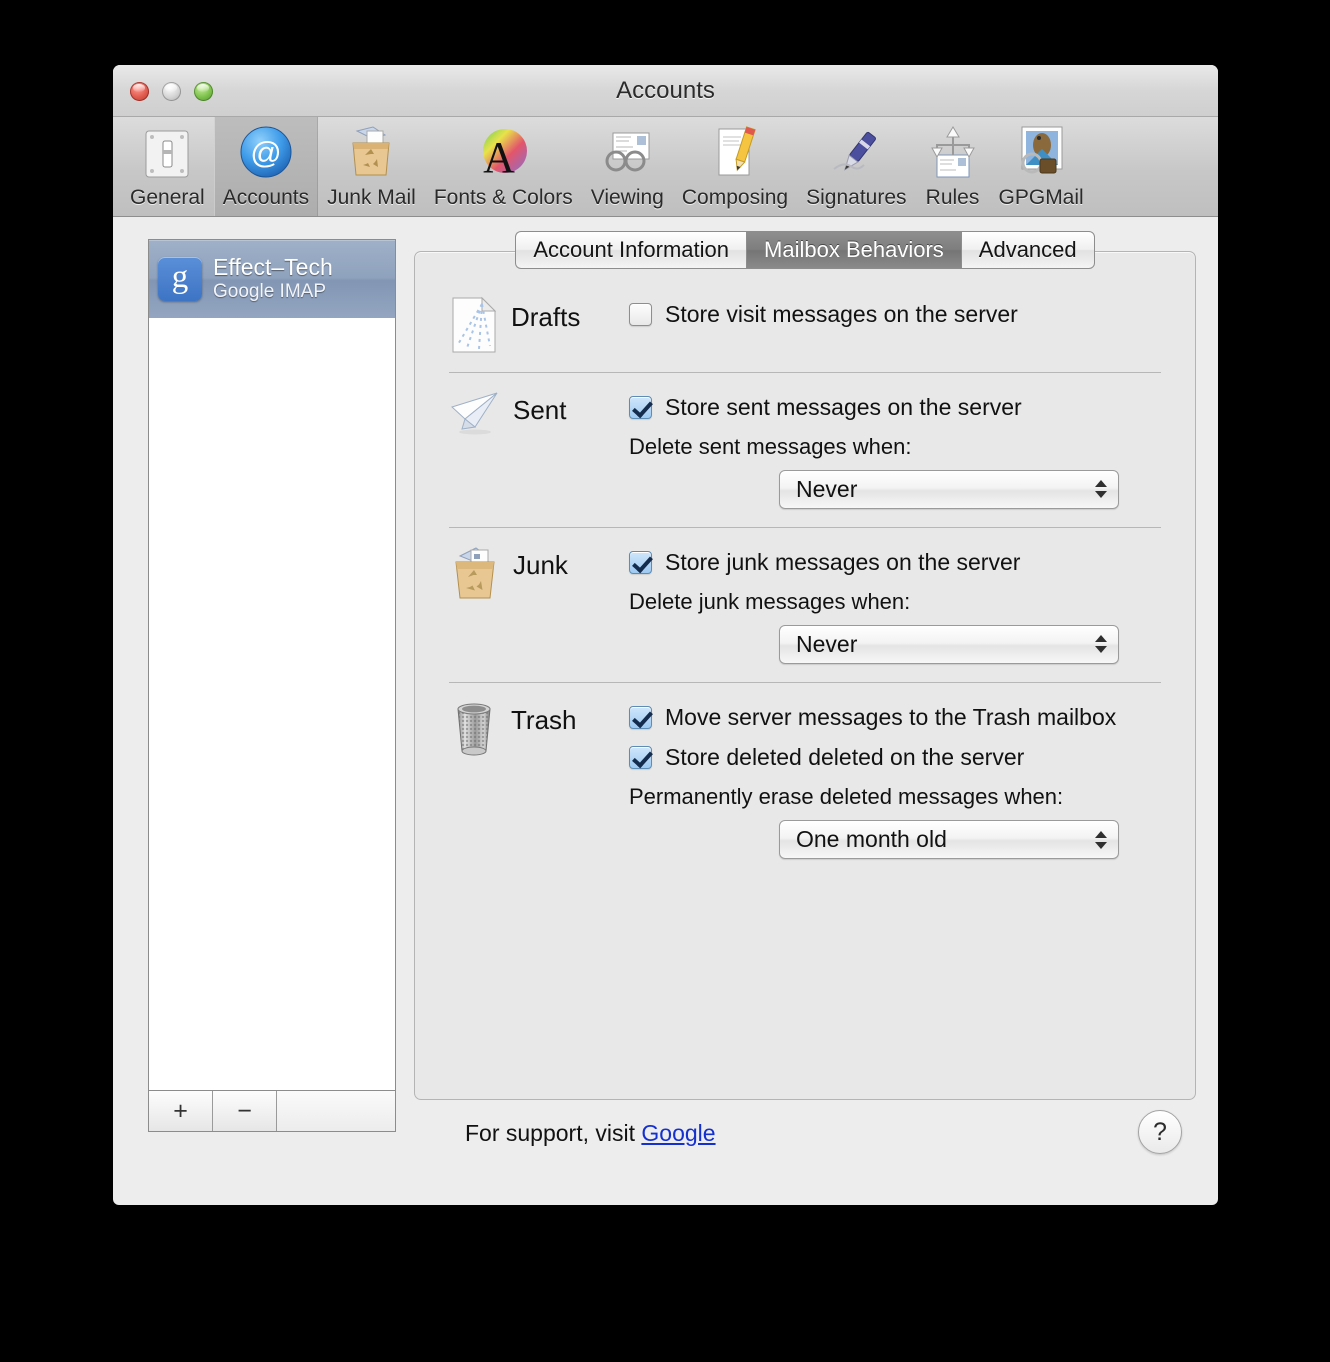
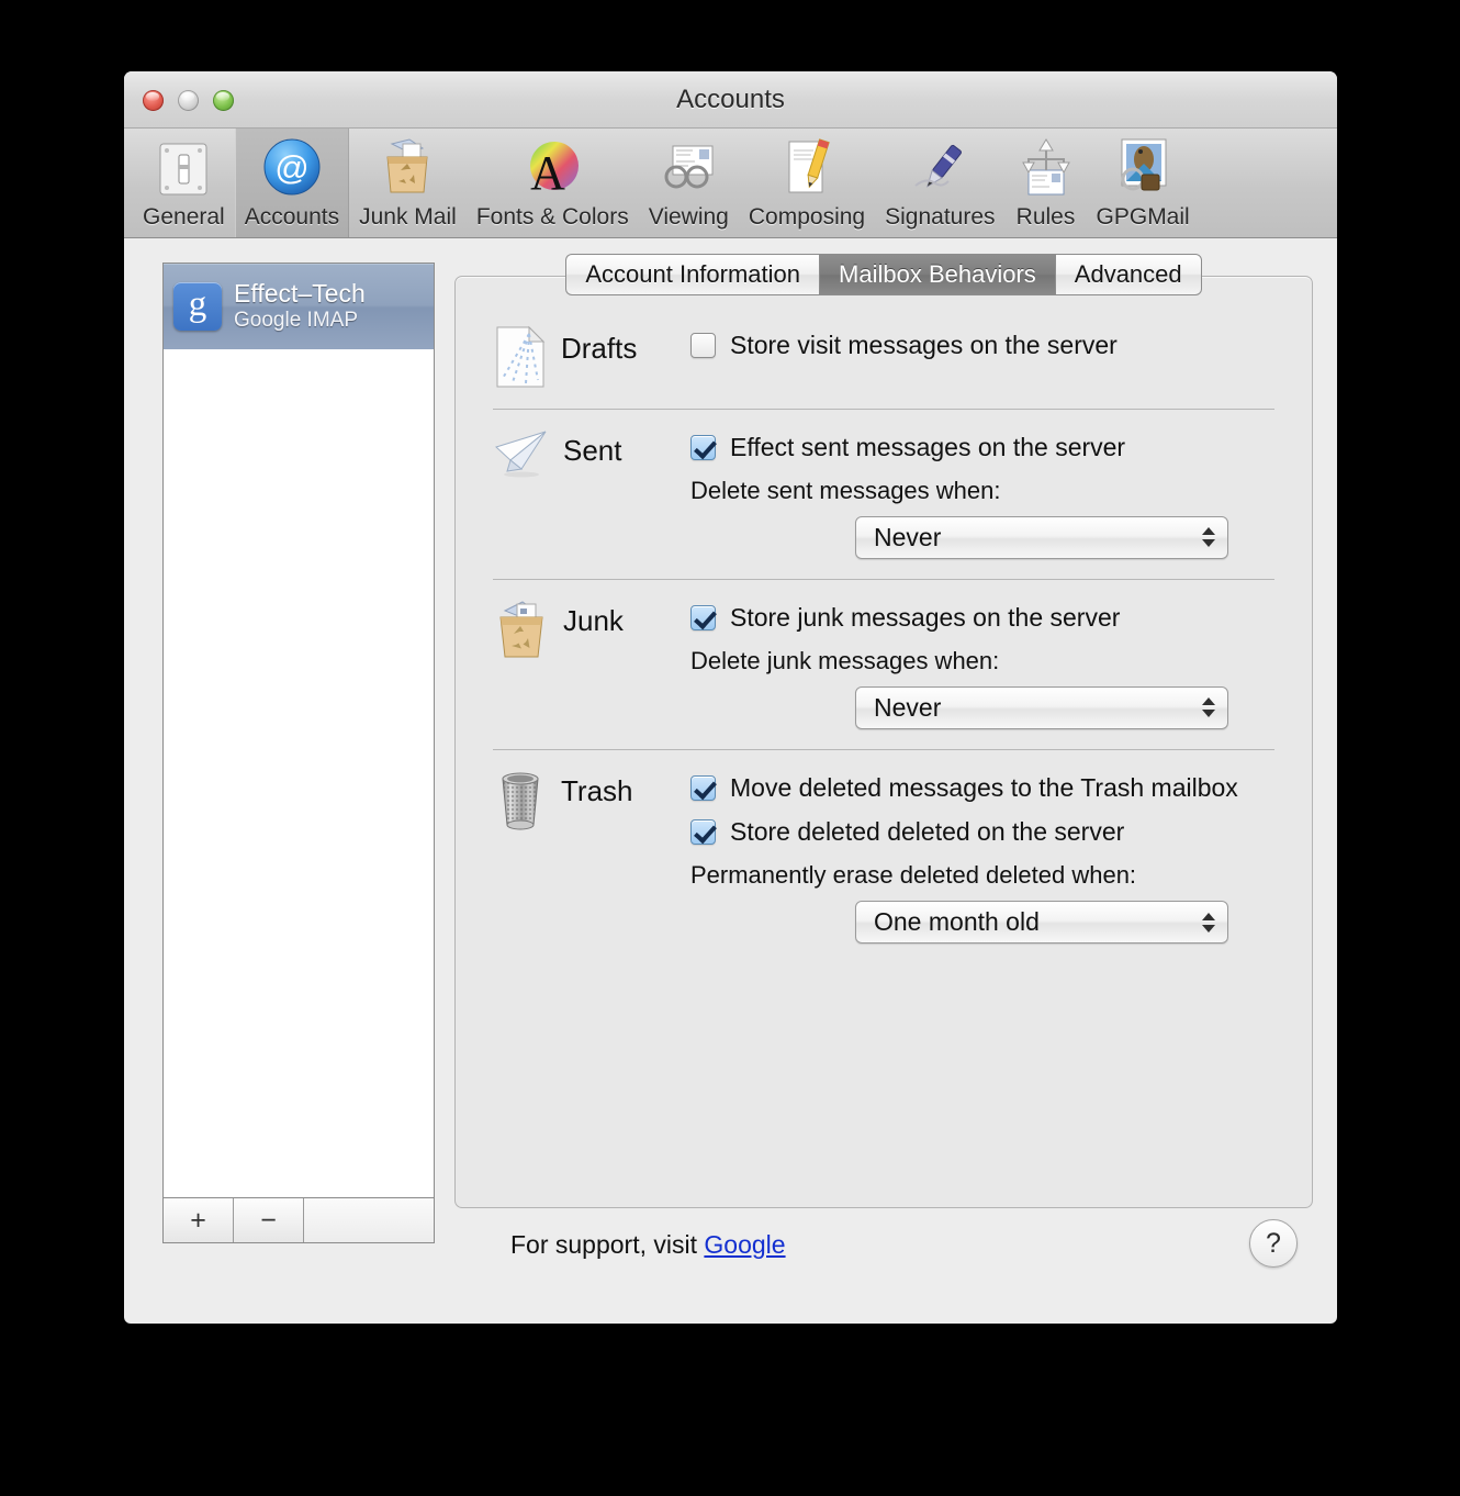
  Accounts
  General
  @
  Accounts
  Junk Mail
  A
  Fonts & Colors
  Viewing
  Composing
  Signatures
  Rules
  GPGMail
  g
  Effect–Tech
  Google IMAP
  +
  −
  Account Information
  Mailbox Behaviors
  Advanced
  Drafts
  Store visit messages on the server
  Sent
- Store sent messages on the server
+ Effect sent messages on the server
  Delete sent messages when:
  Never
  Junk
  Store junk messages on the server
  Delete junk messages when:
  Never
  Trash
- Move server messages to the Trash mailbox
+ Move deleted messages to the Trash mailbox
  Store deleted deleted on the server
- Permanently erase deleted messages when:
+ Permanently erase deleted deleted when:
  One month old
  For support, visit Google
  ?
